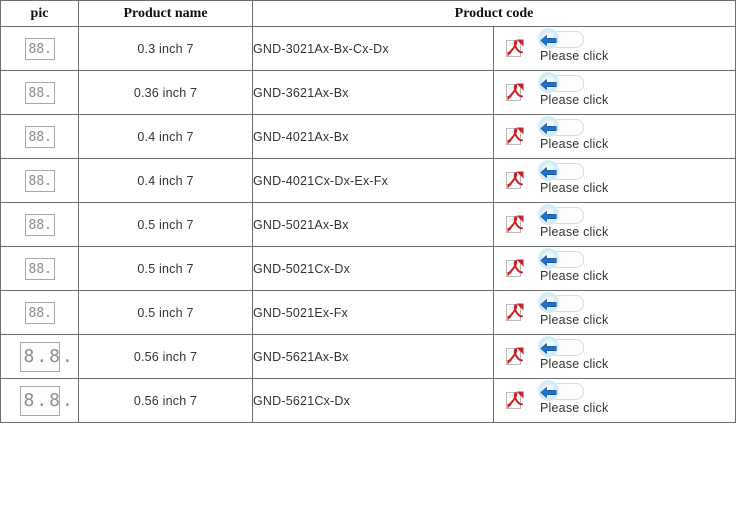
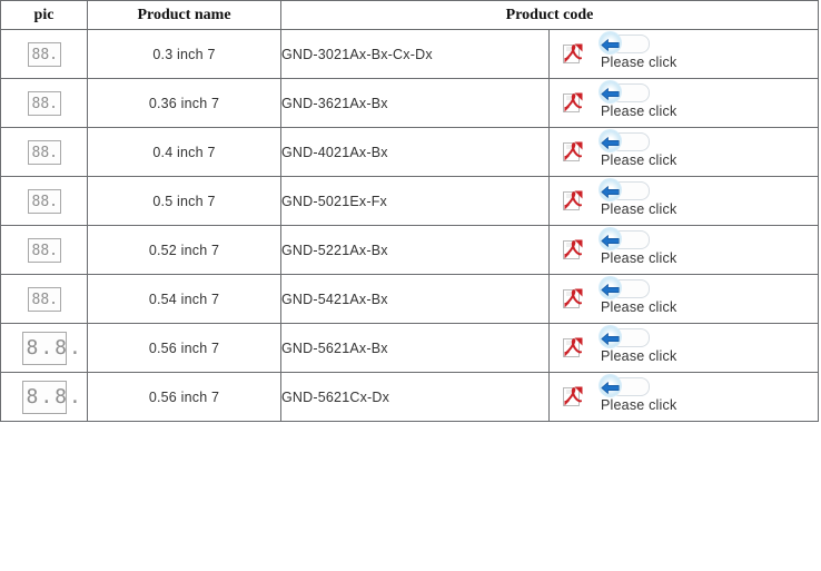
  pic	Product name	Product code
  88.	0.3 inch 7	GND-3021Ax-Bx-Cx-Dx	Please click
  88.	0.36 inch 7	GND-3621Ax-Bx	Please click
  88.	0.4 inch 7	GND-4021Ax-Bx	Please click
- 88.	0.4 inch 7	GND-4021Cx-Dx-Ex-Fx	Please click
- 88.	0.5 inch 7	GND-5021Ax-Bx	Please click
- 88.	0.5 inch 7	GND-5021Cx-Dx	Please click
  88.	0.5 inch 7	GND-5021Ex-Fx	Please click
+ 88.	0.52 inch 7	GND-5221Ax-Bx	Please click
+ 88.	0.54 inch 7	GND-5421Ax-Bx	Please click
  8.8.	0.56 inch 7	GND-5621Ax-Bx	Please click
  8.8.	0.56 inch 7	GND-5621Cx-Dx	Please click
